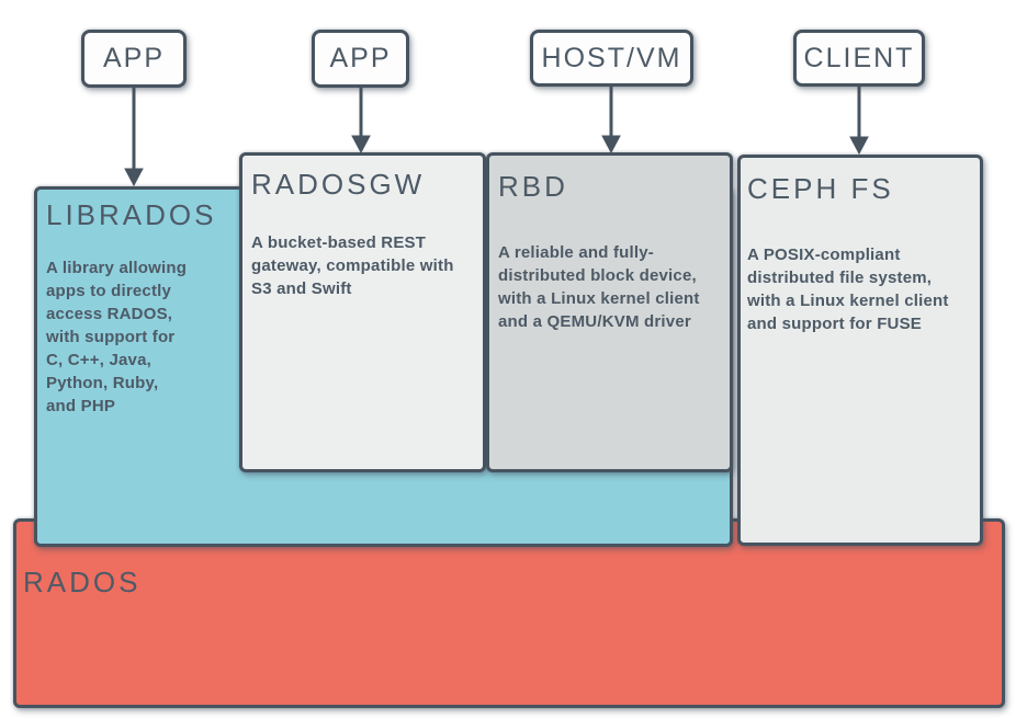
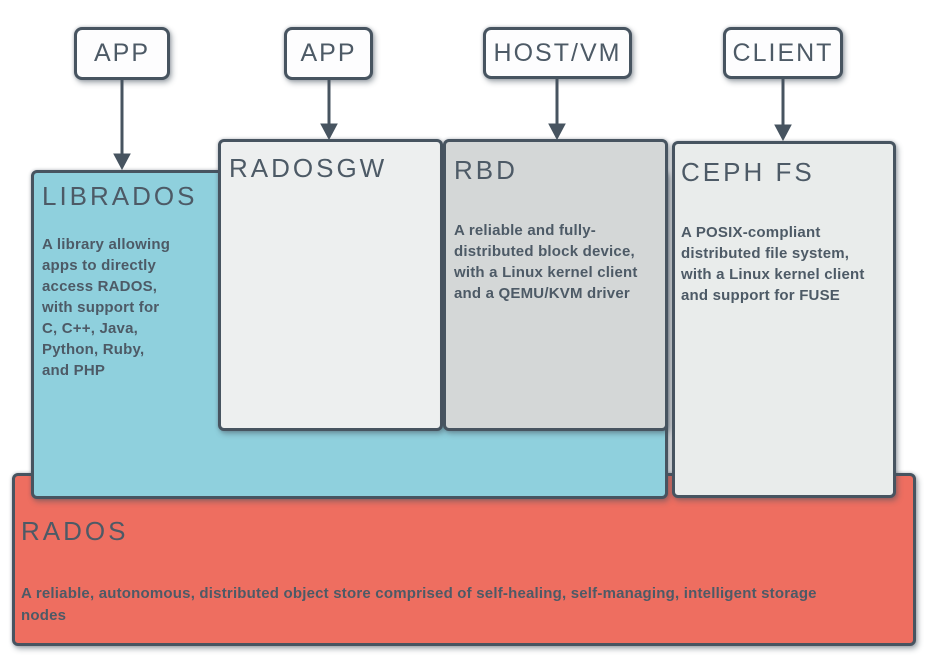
  RADOS
+ A reliable, autonomous, distributed object store comprised of self-healing, self-managing, intelligent storage
+ nodes
  LIBRADOS
  A library allowing
  apps to directly
  access RADOS,
  with support for
  C, C++, Java,
  Python, Ruby,
  and PHP
  CEPH FS
  A POSIX-compliant
  distributed file system,
  with a Linux kernel client
  and support for FUSE
  RADOSGW
- A bucket-based REST
- gateway, compatible with
- S3 and Swift
  RBD
  A reliable and fully-
  distributed block device,
  with a Linux kernel client
  and a QEMU/KVM driver
  APP
  APP
  HOST/VM
  CLIENT
